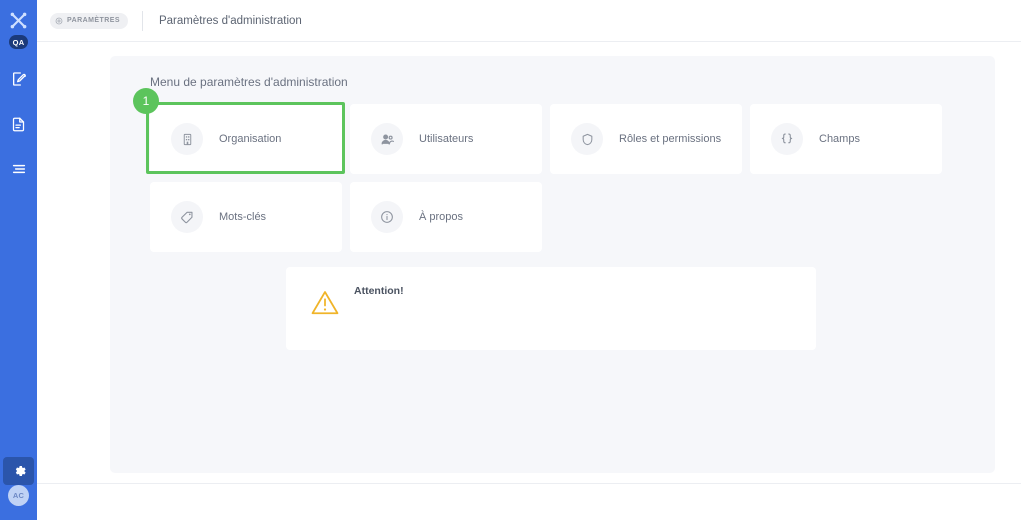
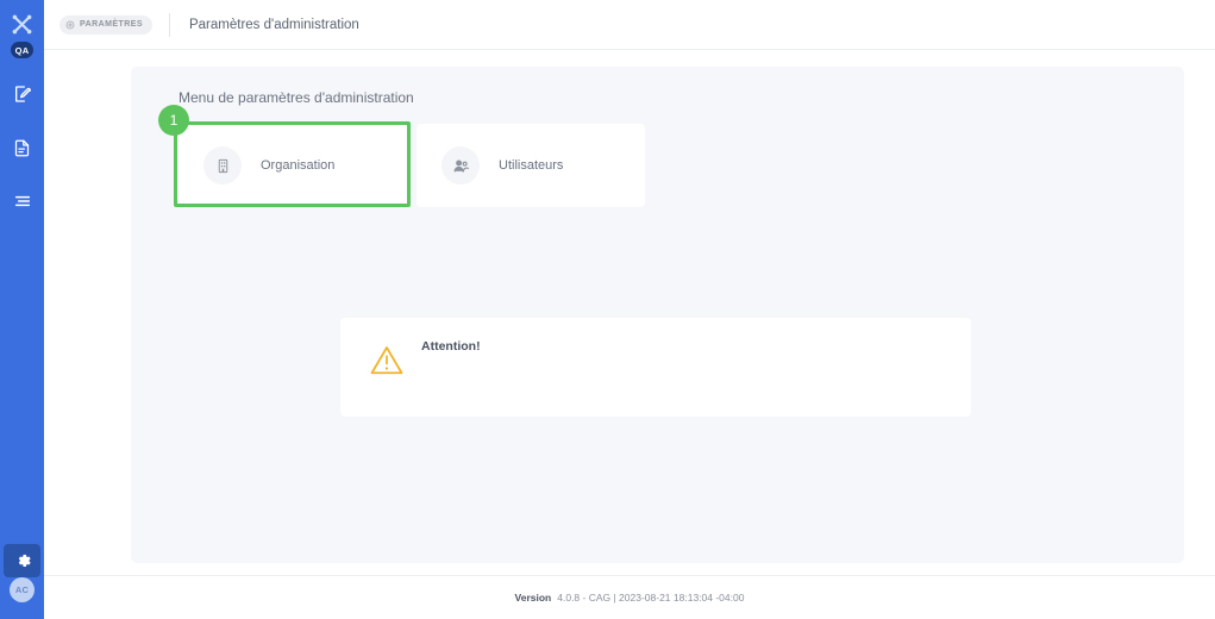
  QA
  AC
  Paramètres d'administration
  Menu de paramètres d'administration
  Organisation
  Utilisateurs
- Rôles et permissions
- Champs
- Mots-clés
- À propos
  Attention!
  1
+ Version
+ 4.0.8 - CAG | 2023-08-21 18:13:04 -04:00
